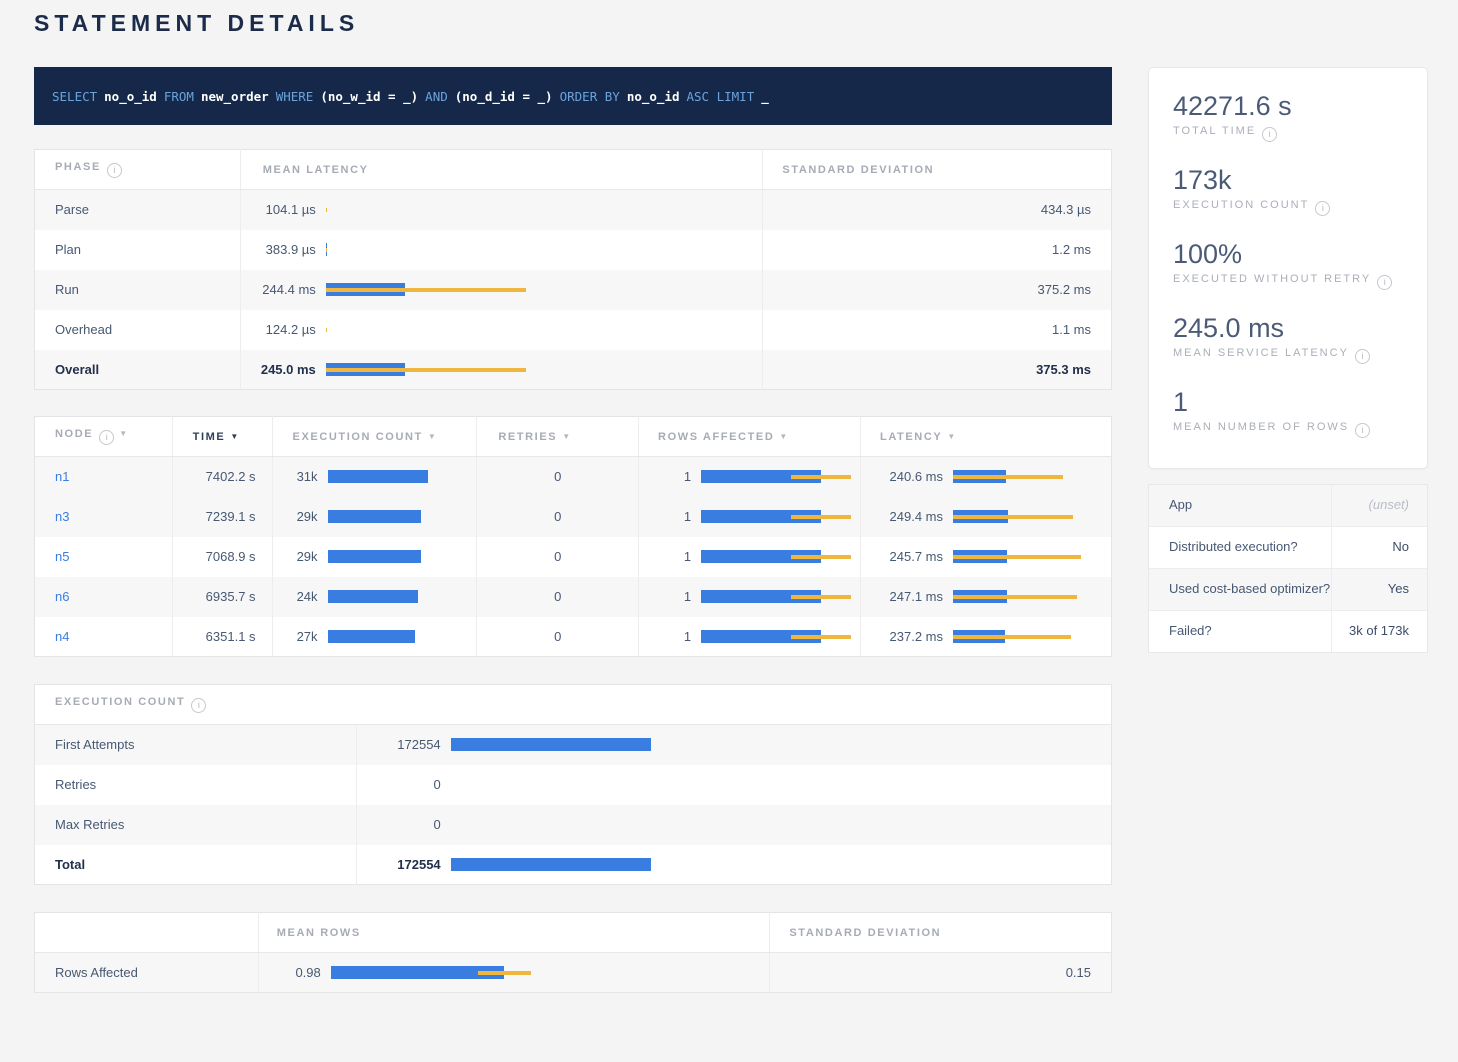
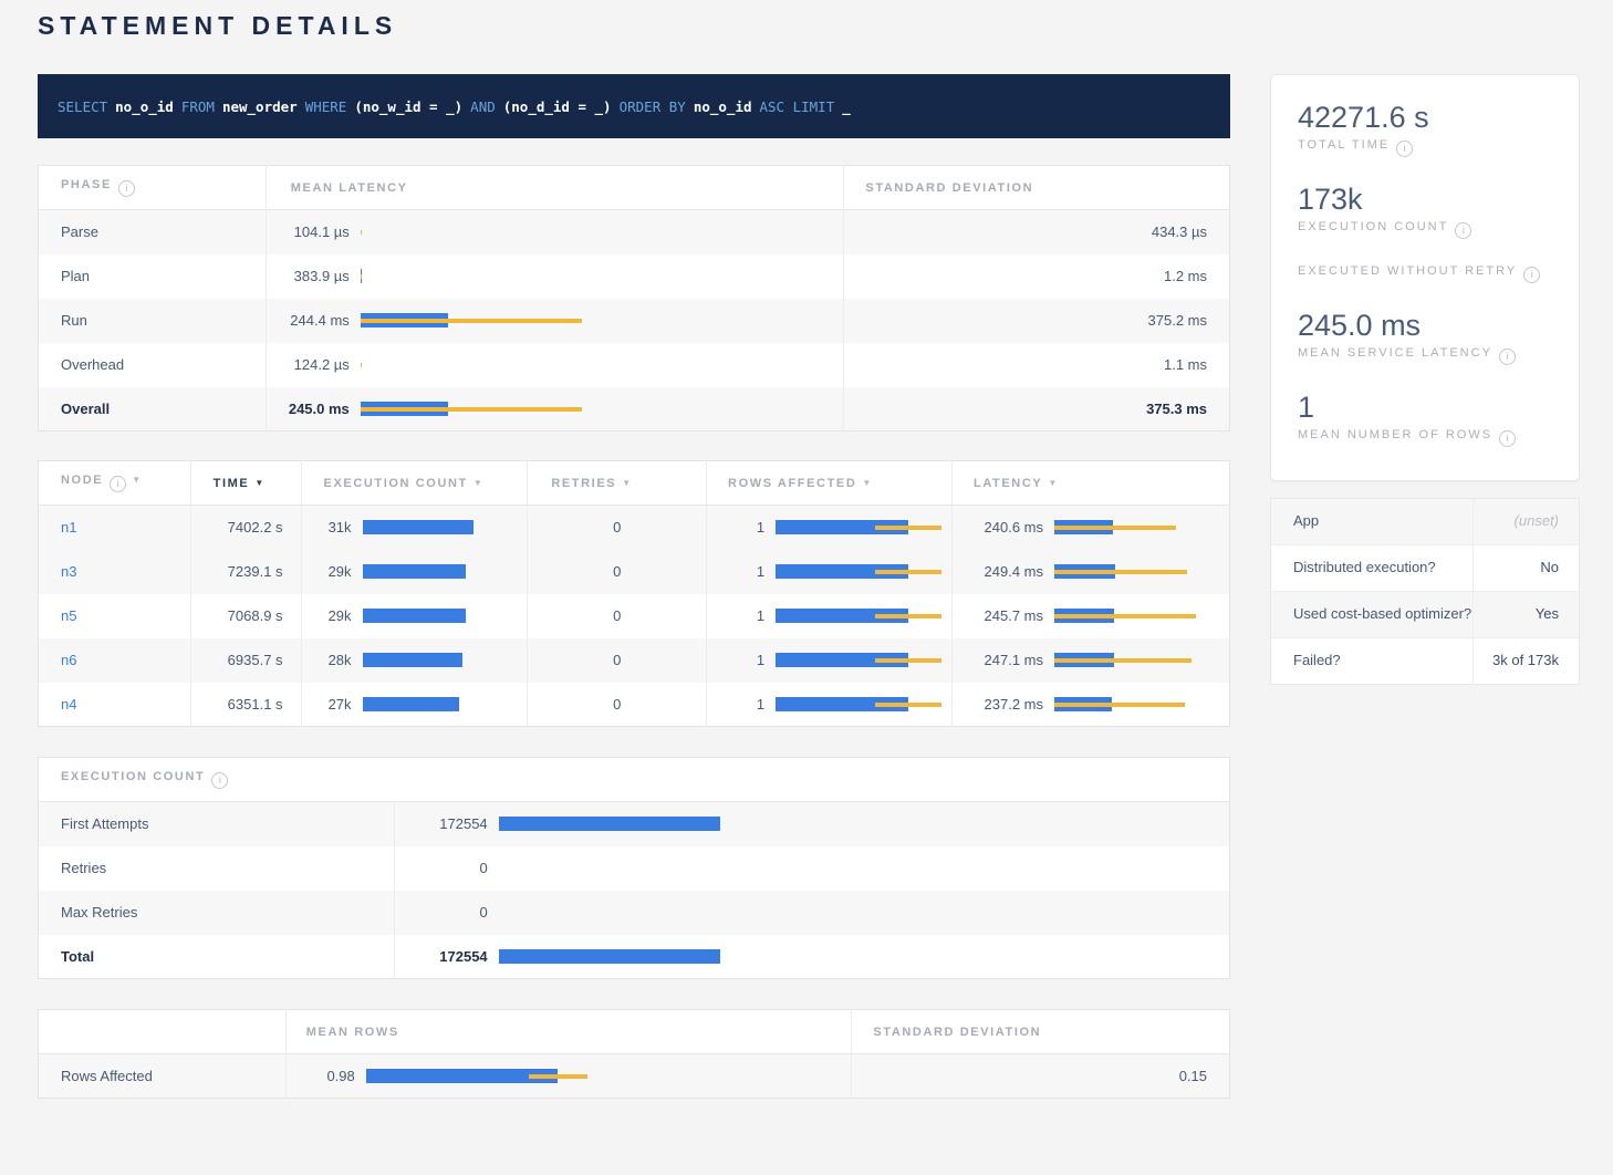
  STATEMENT DETAILS
  SELECT no_o_id FROM new_order WHERE (no_w_id = _) AND (no_d_id = _) ORDER BY no_o_id ASC LIMIT _
  PHASE i	MEAN LATENCY	STANDARD DEVIATION
  Parse	104.1 µs	434.3 µs
  Plan	383.9 µs	1.2 ms
  Run	244.4 ms	375.2 ms
  Overhead	124.2 µs	1.1 ms
  Overall	245.0 ms	375.3 ms
  NODE i ▼	TIME ▼	EXECUTION COUNT ▼	RETRIES ▼	ROWS AFFECTED ▼	LATENCY ▼
  n1	7402.2 s	31k	0	1	240.6 ms
  n3	7239.1 s	29k	0	1	249.4 ms
  n5	7068.9 s	29k	0	1	245.7 ms
- n6	6935.7 s	24k	0	1	247.1 ms
+ n6	6935.7 s	28k	0	1	247.1 ms
  n4	6351.1 s	27k	0	1	237.2 ms
  EXECUTION COUNT i
  First Attempts	172554
  Retries	0
  Max Retries	0
  Total	172554
  	MEAN ROWS	STANDARD DEVIATION
  Rows Affected	0.98	0.15
  42271.6 s
  TOTAL TIME i
  173k
  EXECUTION COUNT i
- 100%
  EXECUTED WITHOUT RETRY i
  245.0 ms
  MEAN SERVICE LATENCY i
  1
  MEAN NUMBER OF ROWS i
  App	(unset)
  Distributed execution?	No
  Used cost-based optimizer?	Yes
  Failed?	3k of 173k
